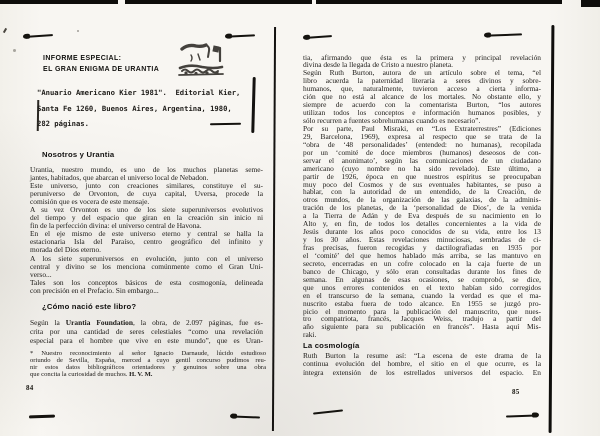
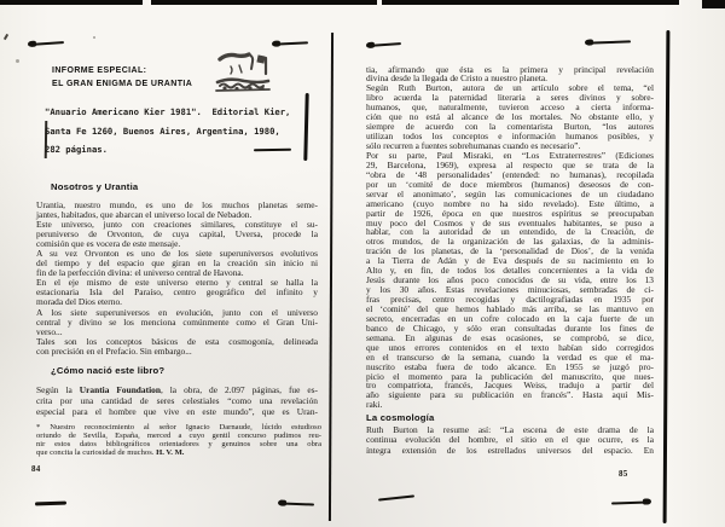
  "Anuario Americano Kier 1981". Editorial Kier,
  Santa Fe 1260, Buenos Aires, Argentina, 1980,
  282 páginas.
  Nosotros y Urantia
  Urantia, nuestro mundo, es uno de los muchos planetas seme-
  jantes, habitados, que abarcan el universo local de Nebadon.
  Este universo, junto con creaciones similares, constituye el su-
  peruniverso de Orvonton, de cuya capital, Uversa, procede la
  comisión que es vocera de este mensaje.
  A su vez Orvonton es uno de los siete superuniversos evolutivos
  del tiempo y del espacio que giran en la creación sin inicio ni
  fin de la perfección divina: el universo central de Havona.
  En el eje mismo de este universo eterno y central se halla la
  estacionaria Isla del Paraíso, centro geográfico del infinito y
  morada del Dios eterno.
  A los siete superuniversos en evolución, junto con el universo
  central y divino se los menciona comúnmente como el Gran Uni-
  verso...
  Tales son los conceptos básicos de esta cosmogonía, delineada
  con precisión en el Prefacio. Sin embargo...
  ¿Cómo nació este libro?
  Según la Urantia Foundation, la obra, de 2.097 páginas, fue es-
  crita por una cantidad de seres celestiales “como una revelación
  especial para el hombre que vive en este mundo”, que es Uran-
  84
  tia, afirmando que ésta es la primera y principal revelación
  divina desde la llegada de Cristo a nuestro planeta.
  Según Ruth Burton, autora de un artículo sobre el tema, “el
  libro acuerda la paternidad literaria a seres divinos y sobre-
  humanos, que, naturalmente, tuvieron acceso a cierta informa-
  ción que no está al alcance de los mortales. No obstante ello, y
  siempre de acuerdo con la comentarista Burton, “los autores
  utilizan todos los conceptos e información humanos posibles, y
  sólo recurren a fuentes sobrehumanas cuando es necesario”.
  Por su parte, Paul Misraki, en “Los Extraterrestres” (Ediciones
  29, Barcelona, 1969), expresa al respecto que se trata de la
  “obra de ‘48 personalidades’ (entended: no humanas), recopilada
  por un ‘comité de doce miembros (humanos) deseosos de con-
  servar el anonimato’, según las comunicaciones de un ciudadano
  americano (cuyo nombre no ha sido revelado). Este último, a
  partir de 1926, época en que nuestros espíritus se preocupaban
  muy poco del Cosmos y de sus eventuales habitantes, se puso a
  hablar, con la autoridad de un entendido, de la Creación, de
  otros mundos, de la organización de las galaxias, de la adminis-
  tración de los planetas, de la ‘personalidad de Dios’, de la venida
  a la Tierra de Adán y de Eva después de su nacimiento en lo
  Alto y, en fin, de todos los detalles concernientes a la vida de
  Jesús durante los años poco conocidos de su vida, entre los 13
  y los 30 años. Estas revelaciones minuciosas, sembradas de ci-
- fras precisas, fueron recogidas y dactilografiadas en 1935 por
+ fras precisas, centro recogidas y dactilografiadas en 1935 por
  el ‘comité’ del que hemos hablado más arriba, se las mantuvo en
  secreto, encerradas en un cofre colocado en la caja fuerte de un
  banco de Chicago, y sólo eran consultadas durante los fines de
  semana. En algunas de esas ocasiones, se comprobó, se dice,
  que unos errores contenidos en el texto habían sido corregidos
  en el transcurso de la semana, cuando la verdad es que el ma-
  nuscrito estaba fuera de todo alcance. En 1955 se juzgó pro-
  picio el momento para la publicación del manuscrito, que nues-
  tro compatriota, francés, Jacques Weiss, tradujo a partir del
  año siguiente para su publicación en francés”. Hasta aquí Mis-
  raki.
  La cosmología
  Ruth Burton la resume así: “La escena de este drama de la
  continua evolución del hombre, el sitio en el que ocurre, es la
  íntegra extensión de los estrellados universos del espacio. En
  85
